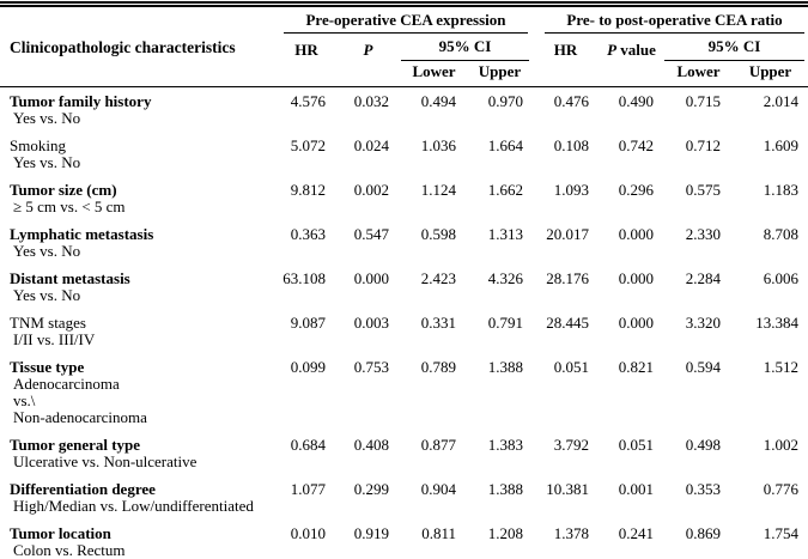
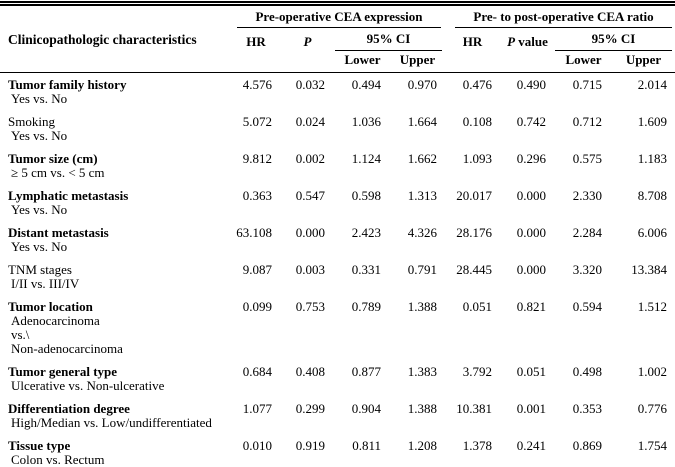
  Clinicopathologic characteristics	Pre-operative CEA expression	Pre- to post-operative CEA ratio
  HR	P	95% CI	HR	P value	95% CI
  		Lower	Upper			Lower	Upper
  Tumor family historyYes vs. No	4.576	0.032	0.494	0.970	0.476	0.490	0.715	2.014
  SmokingYes vs. No	5.072	0.024	1.036	1.664	0.108	0.742	0.712	1.609
  Tumor size (cm)≥ 5 cm vs. < 5 cm	9.812	0.002	1.124	1.662	1.093	0.296	0.575	1.183
  Lymphatic metastasisYes vs. No	0.363	0.547	0.598	1.313	20.017	0.000	2.330	8.708
  Distant metastasisYes vs. No	63.108	0.000	2.423	4.326	28.176	0.000	2.284	6.006
  TNM stagesI/II vs. III/IV	9.087	0.003	0.331	0.791	28.445	0.000	3.320	13.384
- Tissue typeAdenocarcinomavs.\Non-adenocarcinoma	0.099	0.753	0.789	1.388	0.051	0.821	0.594	1.512
+ Tumor locationAdenocarcinomavs.\Non-adenocarcinoma	0.099	0.753	0.789	1.388	0.051	0.821	0.594	1.512
  Tumor general typeUlcerative vs. Non-ulcerative	0.684	0.408	0.877	1.383	3.792	0.051	0.498	1.002
  Differentiation degreeHigh/Median vs. Low/undifferentiated	1.077	0.299	0.904	1.388	10.381	0.001	0.353	0.776
- Tumor locationColon vs. Rectum	0.010	0.919	0.811	1.208	1.378	0.241	0.869	1.754
+ Tissue typeColon vs. Rectum	0.010	0.919	0.811	1.208	1.378	0.241	0.869	1.754
